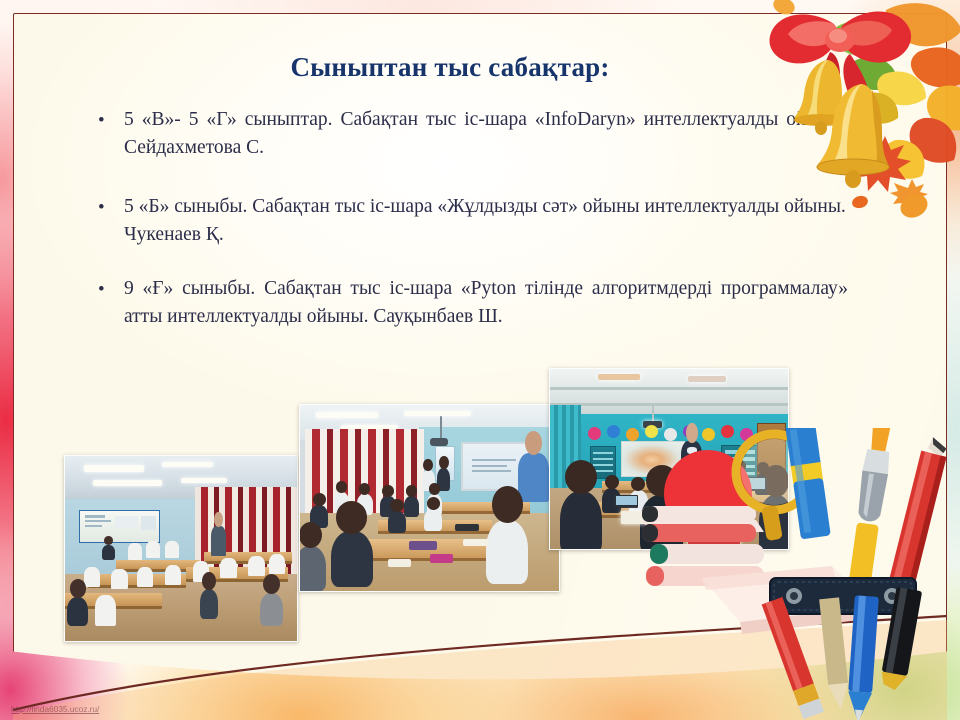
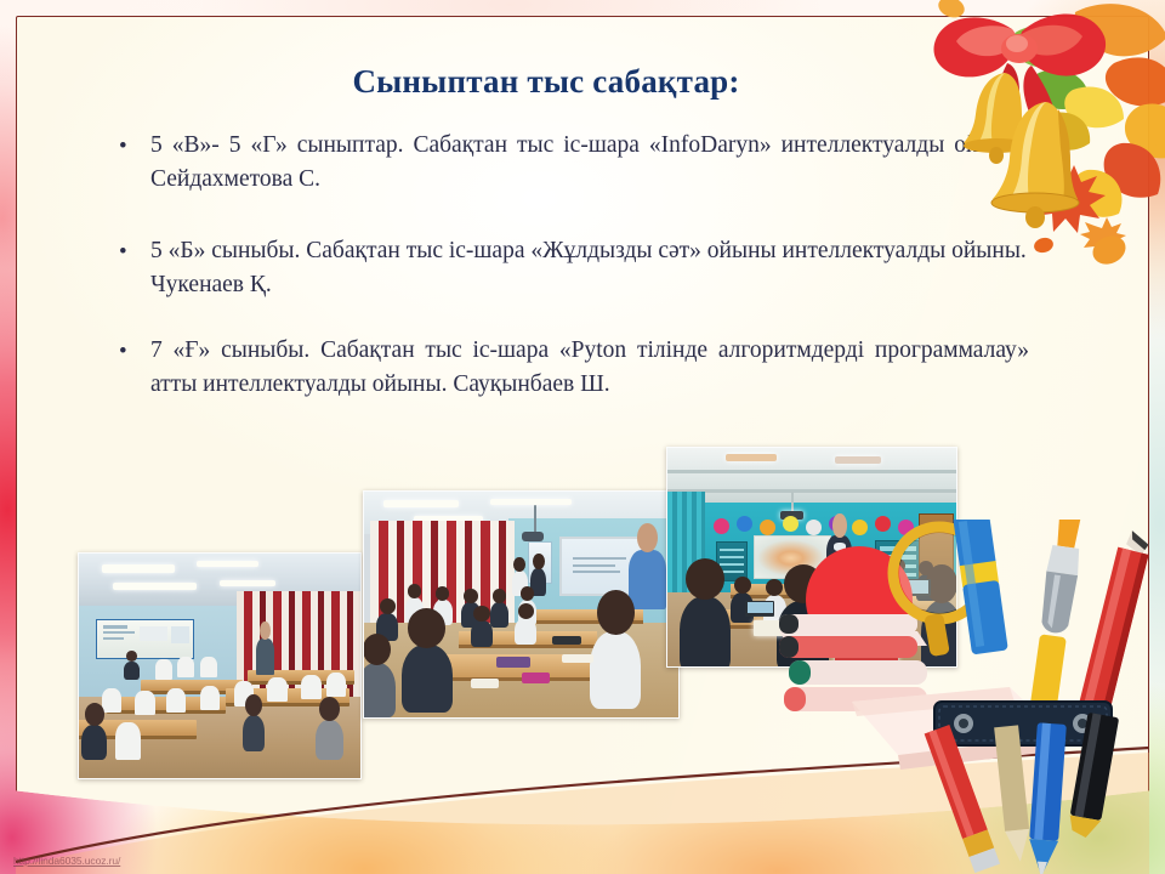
  Сыныптан тыс сабақтар:
  •
  5 «В»- 5 «Г» сыныптар. Сабақтан тыс іс-шара «InfoDaryn» интеллектуалды о Сейдахметова С.
  •
  5 «Б» сыныбы. Сабақтан тыс іс-шара «Жұлдызды сәт» ойыны интеллектуалды ойыны. Чукенаев Қ.
  •
- 9 «Ғ» сыныбы. Сабақтан тыс іс-шара «Pyton тілінде алгоритмдерді программалау» атты интеллектуалды ойыны. Сауқынбаев Ш.
+ 7 «Ғ» сыныбы. Сабақтан тыс іс-шара «Pyton тілінде алгоритмдерді программалау» атты интеллектуалды ойыны. Сауқынбаев Ш.
  http://linda6035.ucoz.ru/
